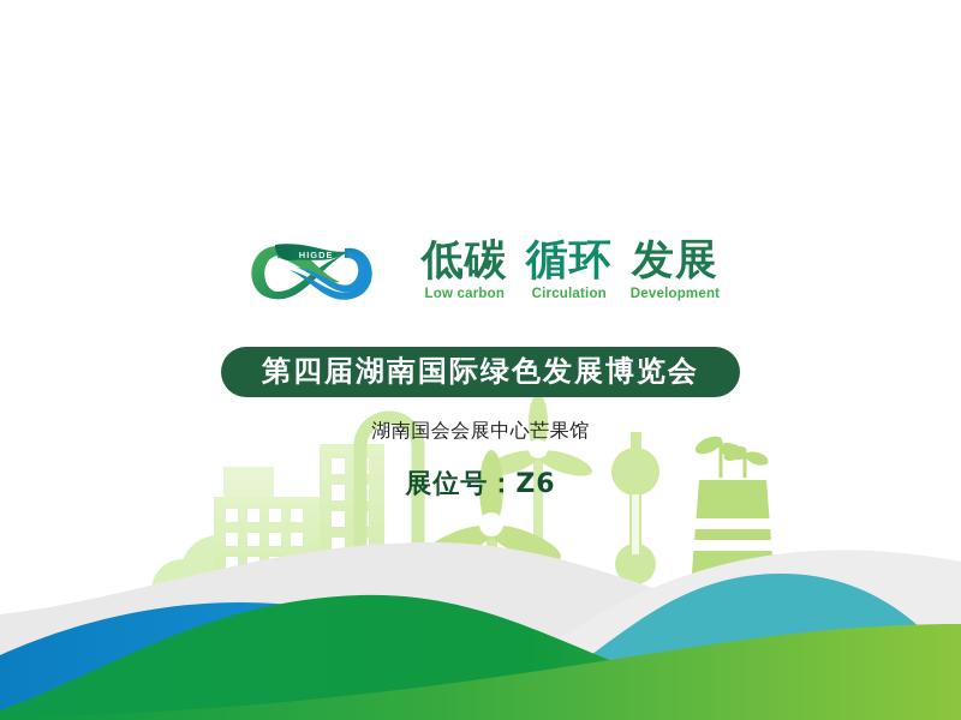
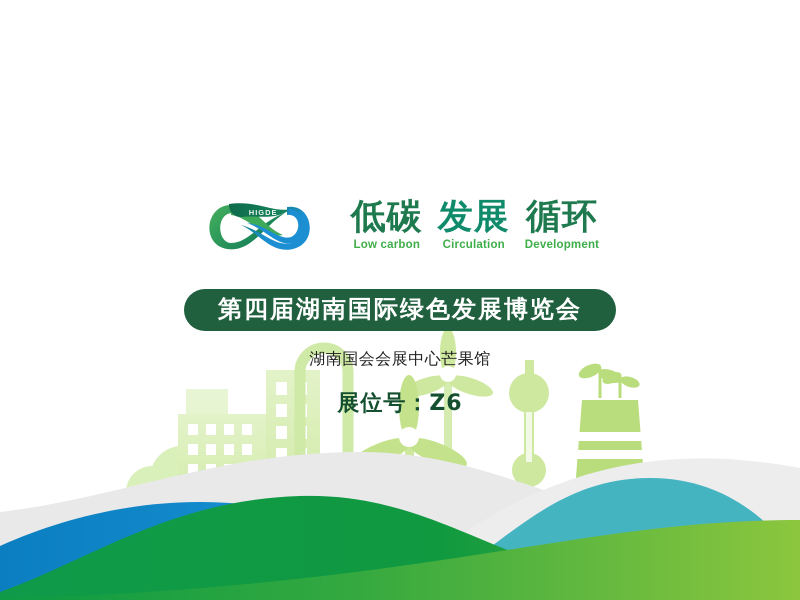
  HIGDE
  低碳
  Low carbon
- 循环
+ 发展
  Circulation
- 发展
+ 循环
  Development
  第四届湖南国际绿色发展博览会
  湖南国会会展中心芒果馆
  展位号：Z6
